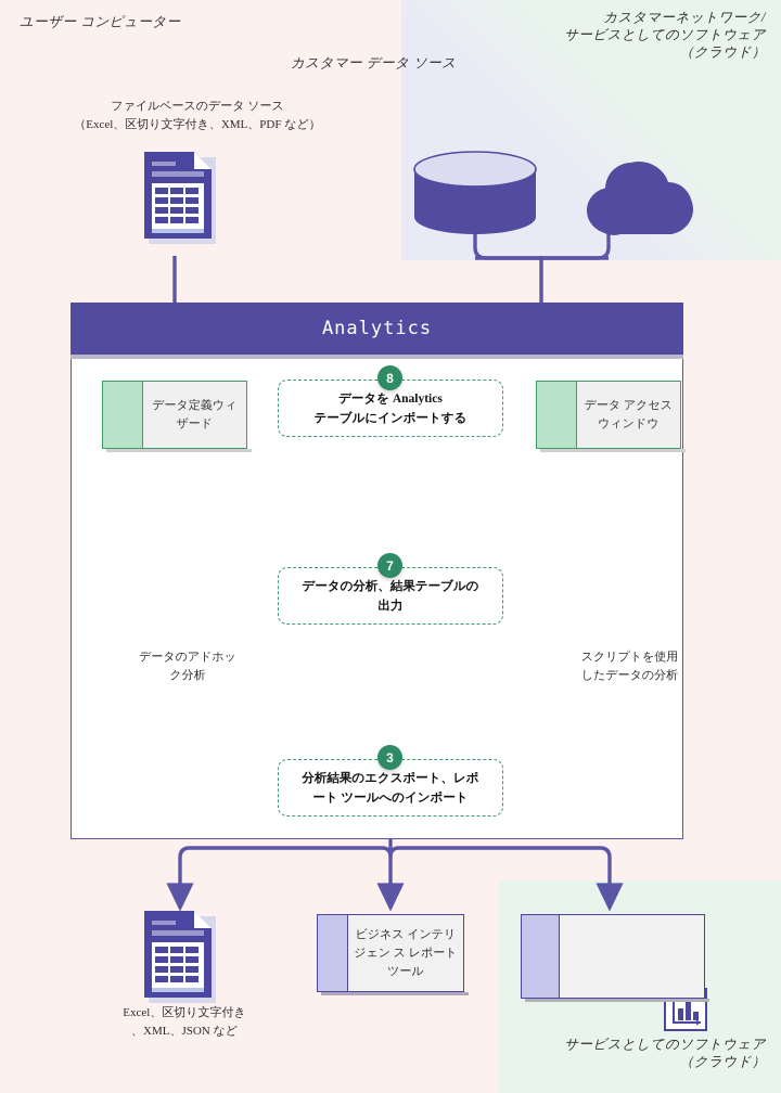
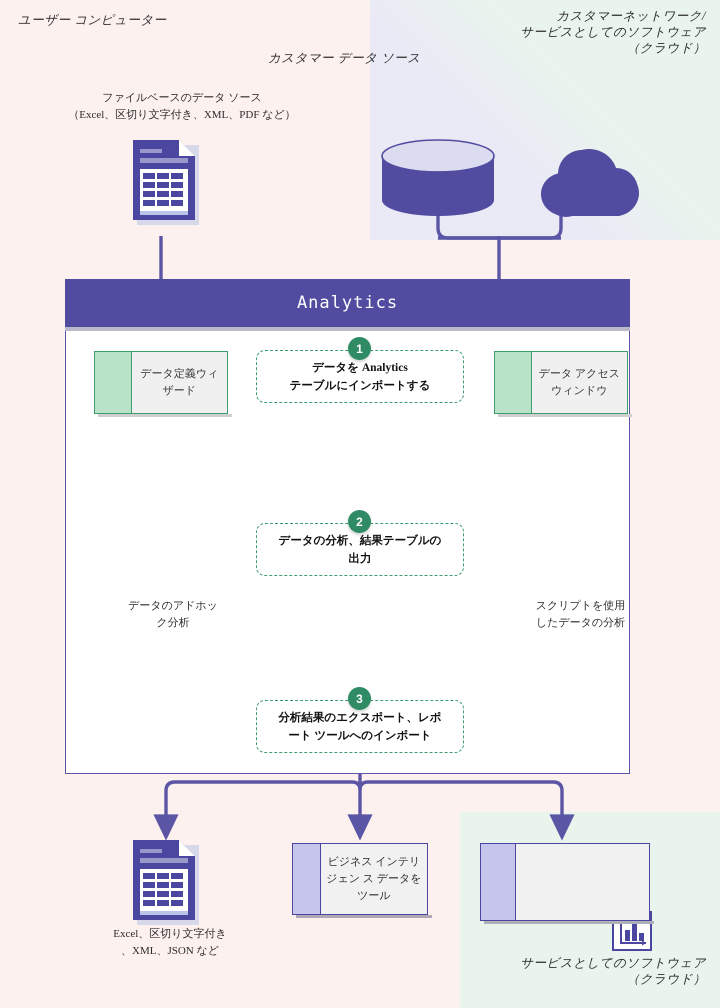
  ユーザー コンピューター
  カスタマーネットワーク/
  サービスとしてのソフトウェア
  （クラウド）
  カスタマー データ ソース
  サービスとしてのソフトウェア
  （クラウド）
  ファイルベースのデータ ソース
  （Excel、区切り文字付き、XML、PDF など）
  Analytics
  データ定義ウィ
  ザード
  データ アクセス
  ウィンドウ
- 8
+ 1
  データを Analytics
  テーブルにインポートする
- 7
+ 2
  データの分析、結果テーブルの
  出力
  3
  分析結果のエクスポート、レポ
  ート ツールへのインポート
  データのアドホッ
  ク分析
  スクリプトを使用
  したデータの分析
  Excel、区切り文字付き
  、XML、JSON など
- ビジネス インテリジェン ス レポート ツール
+ ビジネス インテリジェン ス データを ツール
